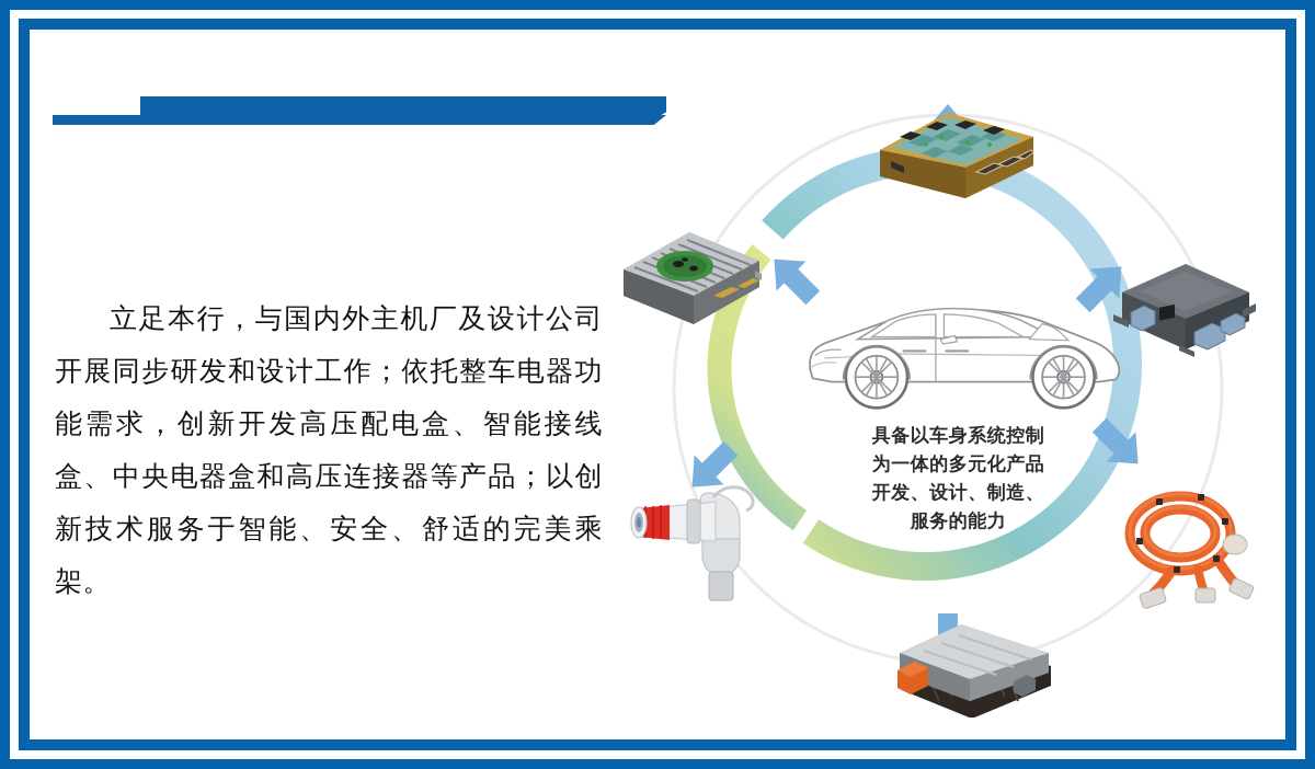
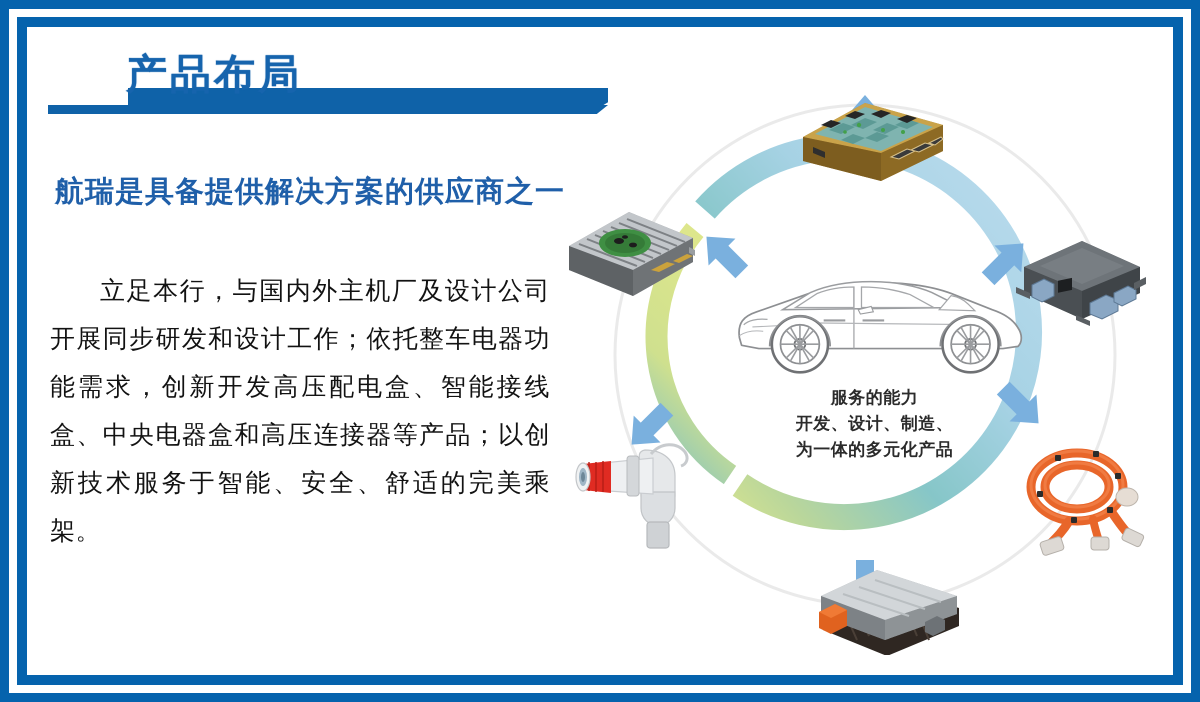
+ 产品布局
+ 航瑞是具备提供解决方案的供应商之一
  立足本行，与国内外主机厂及设计公司开展同步研发和设计工作；依托整车电器功能需求，创新开发高压配电盒、智能接线盒、中央电器盒和高压连接器等产品；以创新技术服务于智能、安全、舒适的完美乘架。
- 具备以车身系统控制
- 为一体的多元化产品
+ 服务的能力
  开发、设计、制造、
- 服务的能力
+ 为一体的多元化产品
